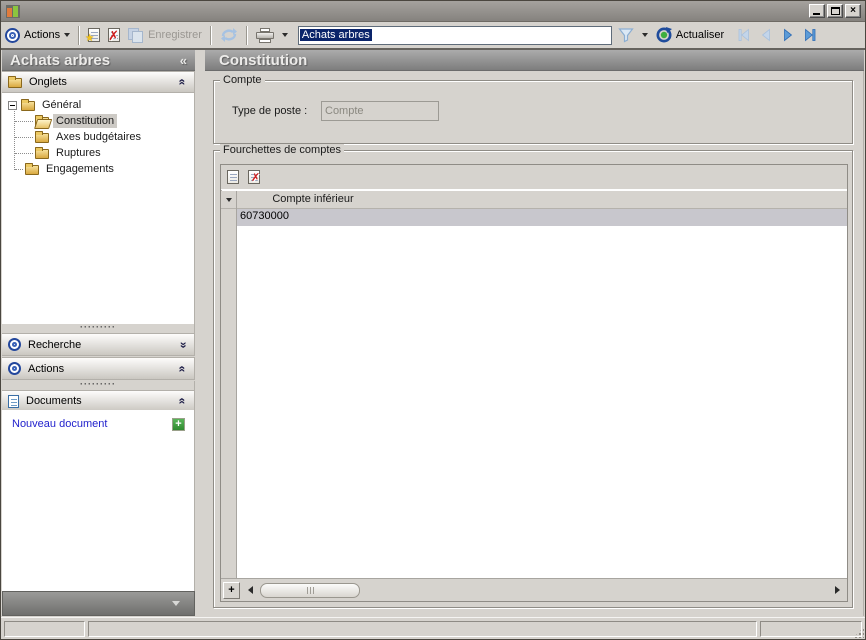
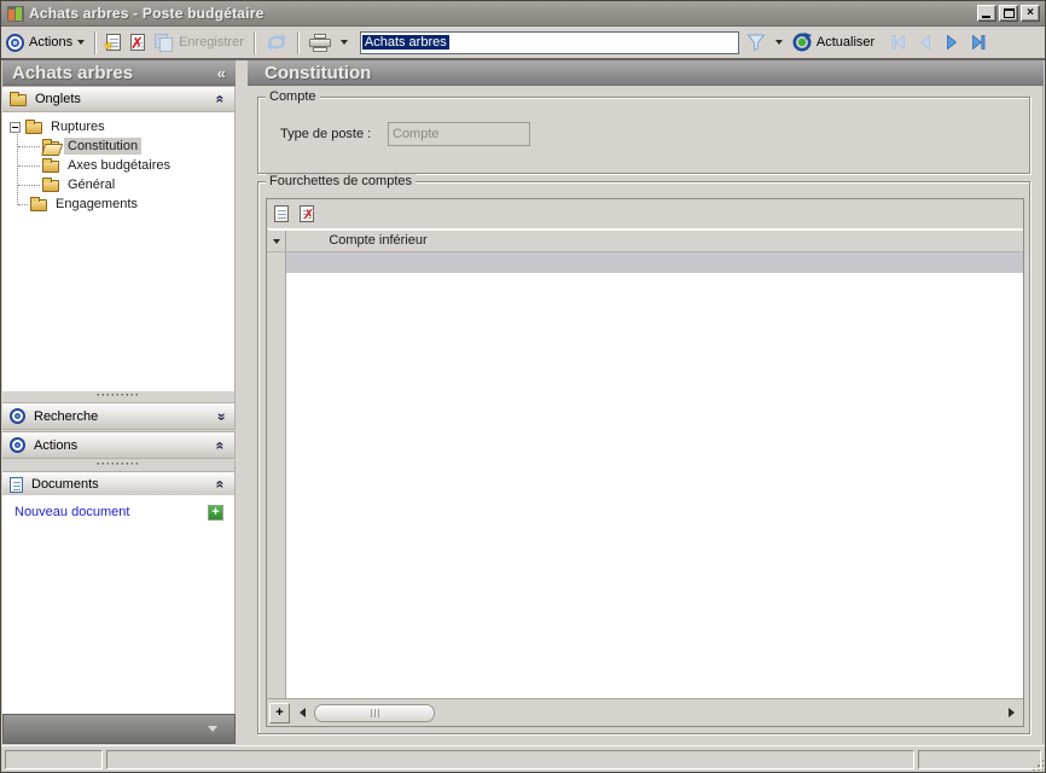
+ Achats arbres - Poste budgétaire
  ×
  Actions
  ★
  ✗
  Enregistrer
  Achats arbres
  Actualiser
  Achats arbres
  «
  Onglets
- Général
+ Ruptures
  Constitution
  Axes budgétaires
- Ruptures
+ Général
  Engagements
  ·········
  Recherche
  Actions
  ·········
  Documents
  Nouveau document
  +
  Constitution
  Compte
  Type de poste :
  Compte
  Fourchettes de comptes
  ✗
  Compte inférieur
- 60730000
  +
